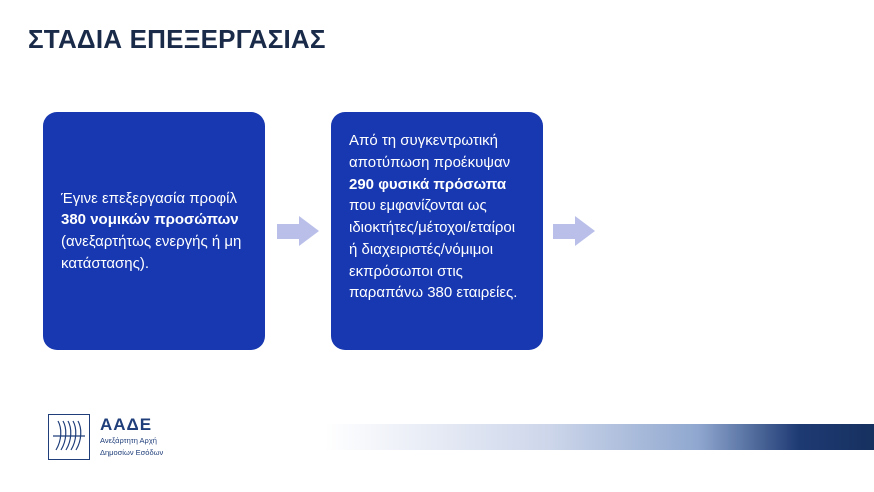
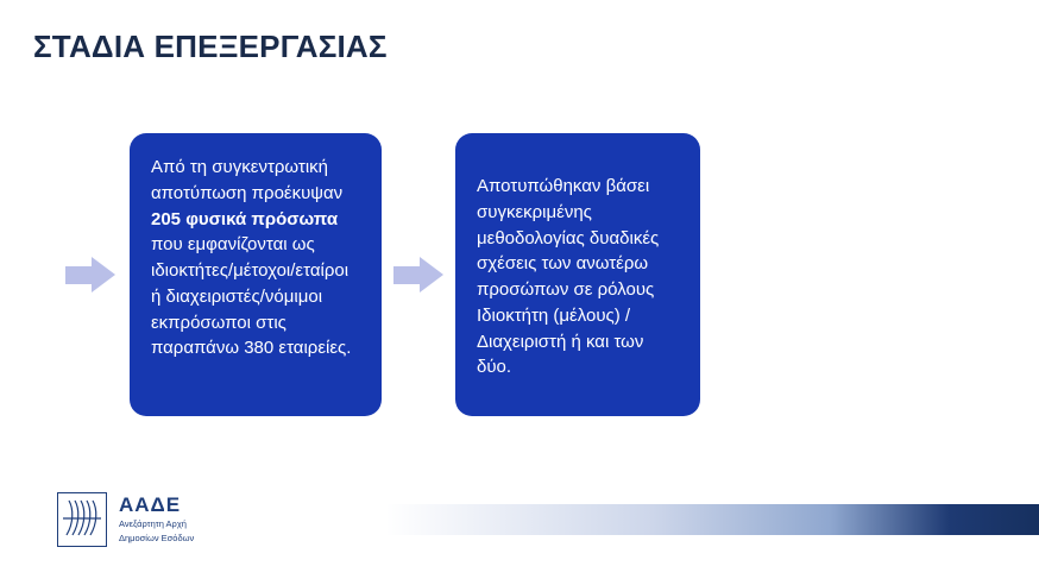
  ΣΤΑΔΙΑ ΕΠΕΞΕΡΓΑΣΙΑΣ
- Έγινε επεξεργασία προφίλ 380 νομικών προσώπων (ανεξαρτήτως ενεργής ή μη κατάστασης).
- Από τη συγκεντρωτική αποτύπωση προέκυψαν 290 φυσικά πρόσωπα που εμφανίζονται ως ιδιοκτήτες/μέτοχοι/εταίροι ή διαχειριστές/νόμιμοι εκπρόσωποι στις παραπάνω 380 εταιρείες.
+ Από τη συγκεντρωτική αποτύπωση προέκυψαν 205 φυσικά πρόσωπα που εμφανίζονται ως ιδιοκτήτες/μέτοχοι/εταίροι ή διαχειριστές/νόμιμοι εκπρόσωποι στις παραπάνω 380 εταιρείες.
+ Αποτυπώθηκαν βάσει συγκεκριμένης μεθοδολογίας δυαδικές σχέσεις των ανωτέρω προσώπων σε ρόλους Ιδιοκτήτη (μέλους) / Διαχειριστή ή και των δύο.
  ΑΑΔΕ
  Ανεξάρτητη Αρχή
  Δημοσίων Εσόδων
